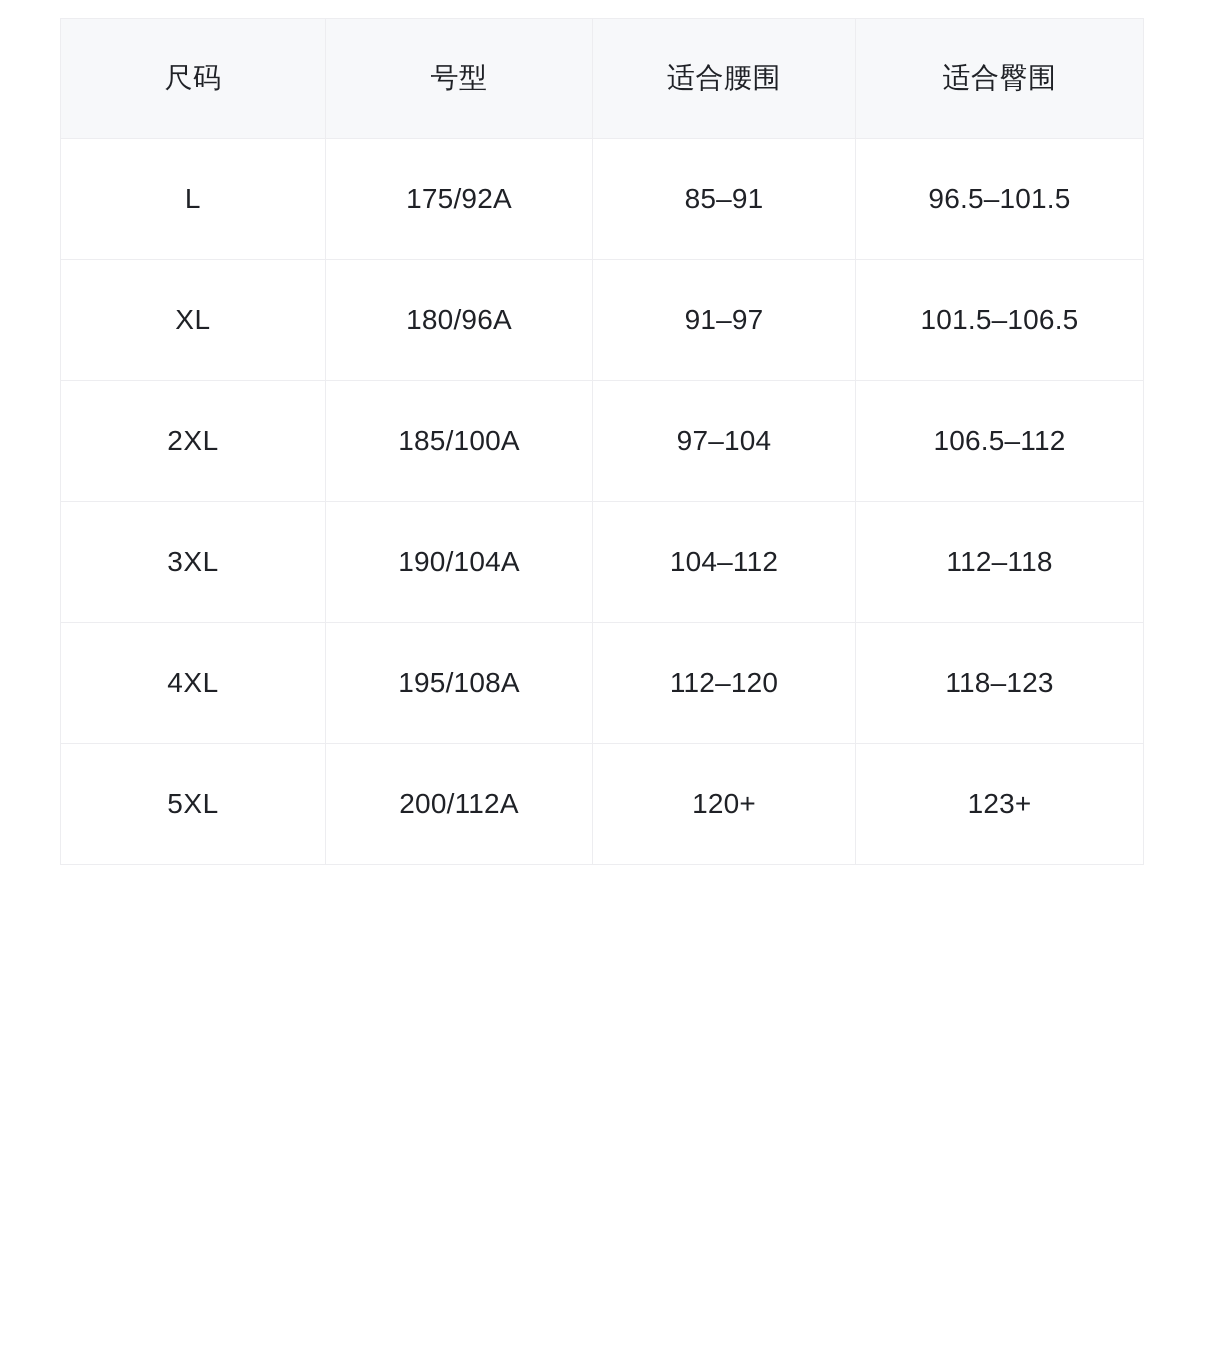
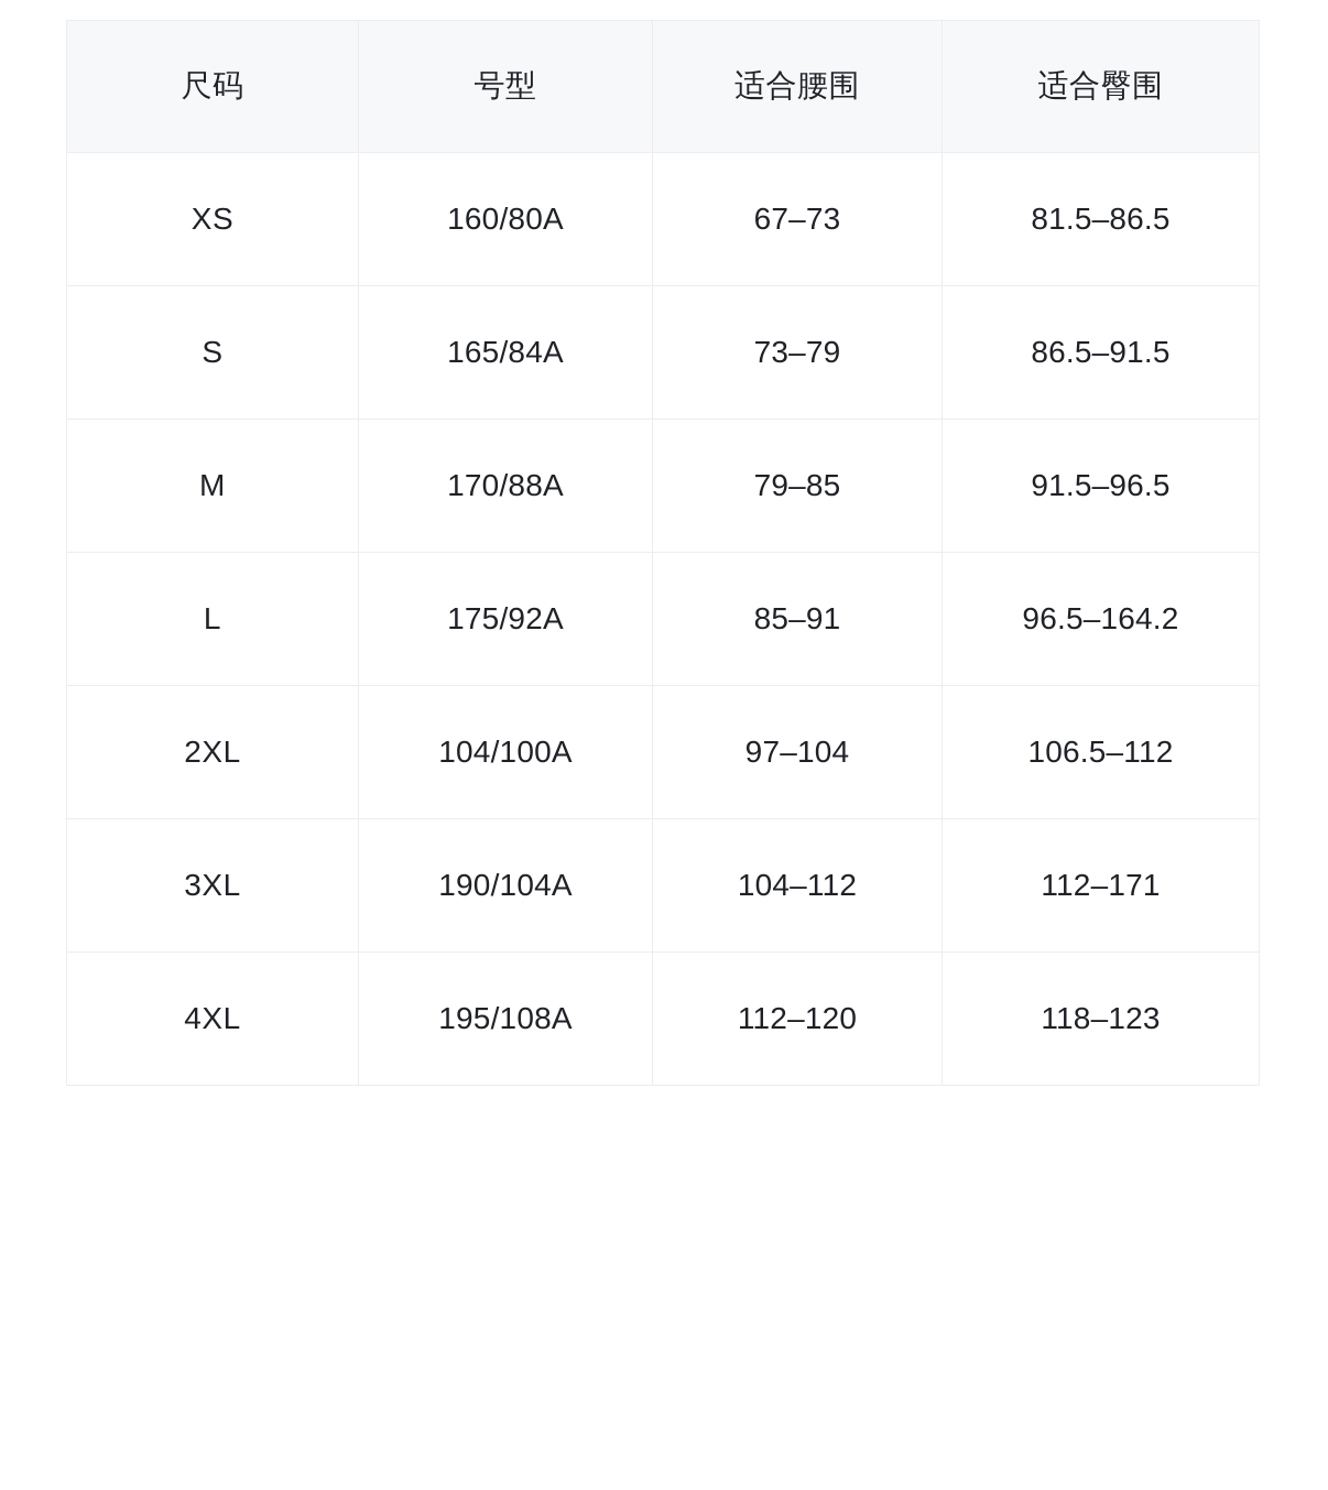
  尺码	号型	适合腰围	适合臀围
+ XS	160/80A	67–73	81.5–86.5
+ S	165/84A	73–79	86.5–91.5
+ M	170/88A	79–85	91.5–96.5
- L	175/92A	85–91	96.5–101.5
+ L	175/92A	85–91	96.5–164.2
- XL	180/96A	91–97	101.5–106.5
- 2XL	185/100A	97–104	106.5–112
+ 2XL	104/100A	97–104	106.5–112
- 3XL	190/104A	104–112	112–118
+ 3XL	190/104A	104–112	112–171
  4XL	195/108A	112–120	118–123
- 5XL	200/112A	120+	123+
